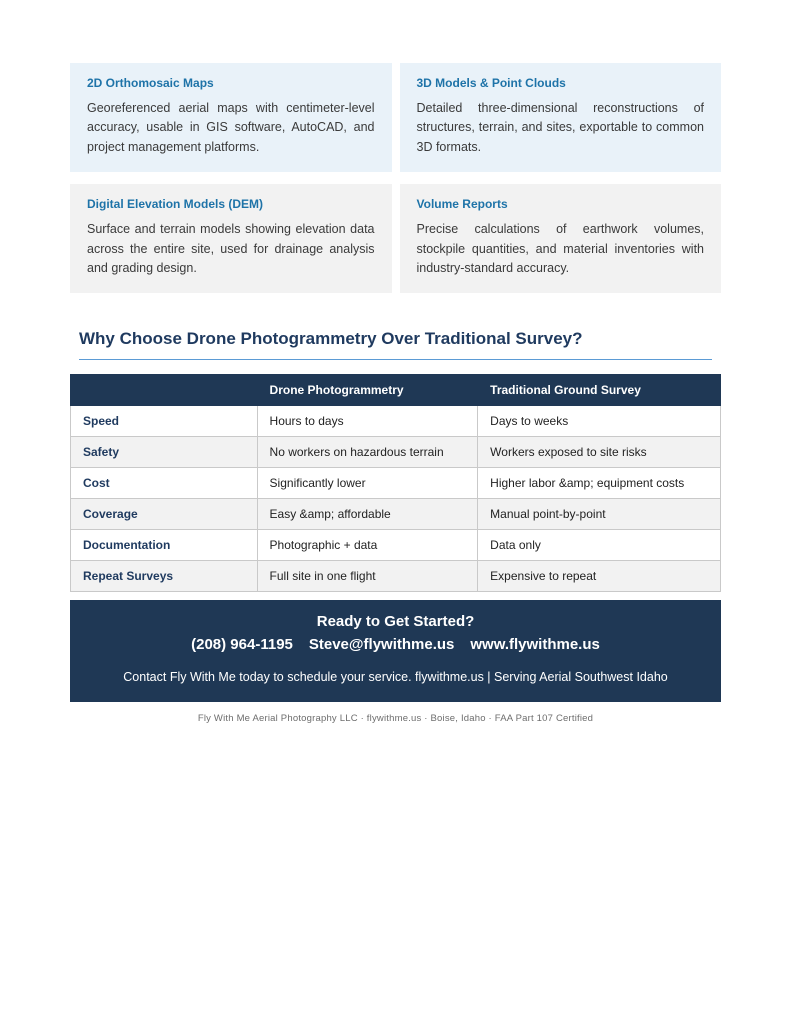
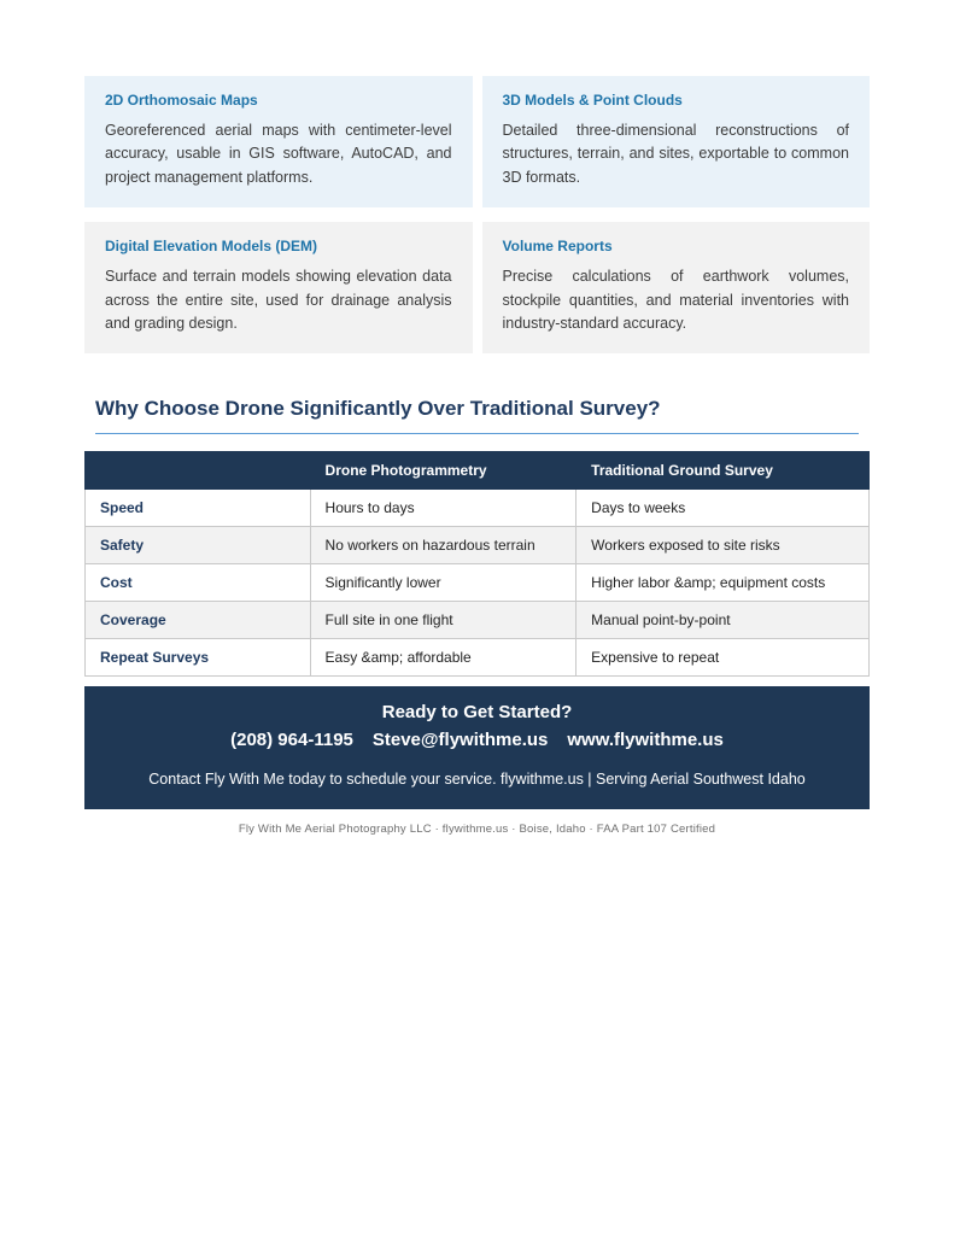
  2D Orthomosaic Maps
  Georeferenced aerial maps with centimeter-level accuracy, usable in GIS software, AutoCAD, and project management platforms.
  3D Models & Point Clouds
  Detailed three-dimensional reconstructions of structures, terrain, and sites, exportable to common 3D formats.
  Digital Elevation Models (DEM)
  Surface and terrain models showing elevation data across the entire site, used for drainage analysis and grading design.
  Volume Reports
  Precise calculations of earthwork volumes, stockpile quantities, and material inventories with industry-standard accuracy.
- Why Choose Drone Photogrammetry Over Traditional Survey?
+ Why Choose Drone Significantly Over Traditional Survey?
  	Drone Photogrammetry	Traditional Ground Survey
  Speed	Hours to days	Days to weeks
  Safety	No workers on hazardous terrain	Workers exposed to site risks
  Cost	Significantly lower	Higher labor &amp; equipment costs
- Coverage	Easy &amp; affordable	Manual point-by-point
+ Coverage	Full site in one flight	Manual point-by-point
- Documentation	Photographic + data	Data only
- Repeat Surveys	Full site in one flight	Expensive to repeat
+ Repeat Surveys	Easy &amp; affordable	Expensive to repeat
  Ready to Get Started?
  (208) 964-1195 Steve@flywithme.us www.flywithme.us
  Contact Fly With Me today to schedule your service. flywithme.us | Serving Aerial Southwest Idaho
  Fly With Me Aerial Photography LLC · flywithme.us · Boise, Idaho · FAA Part 107 Certified
